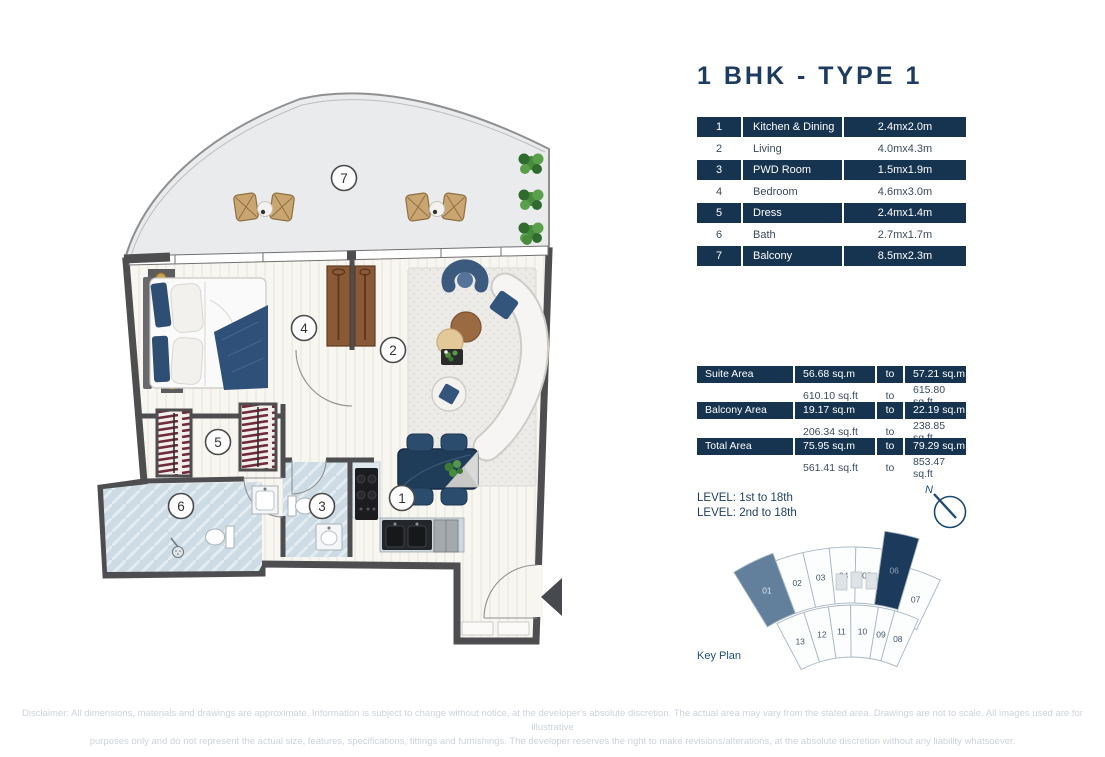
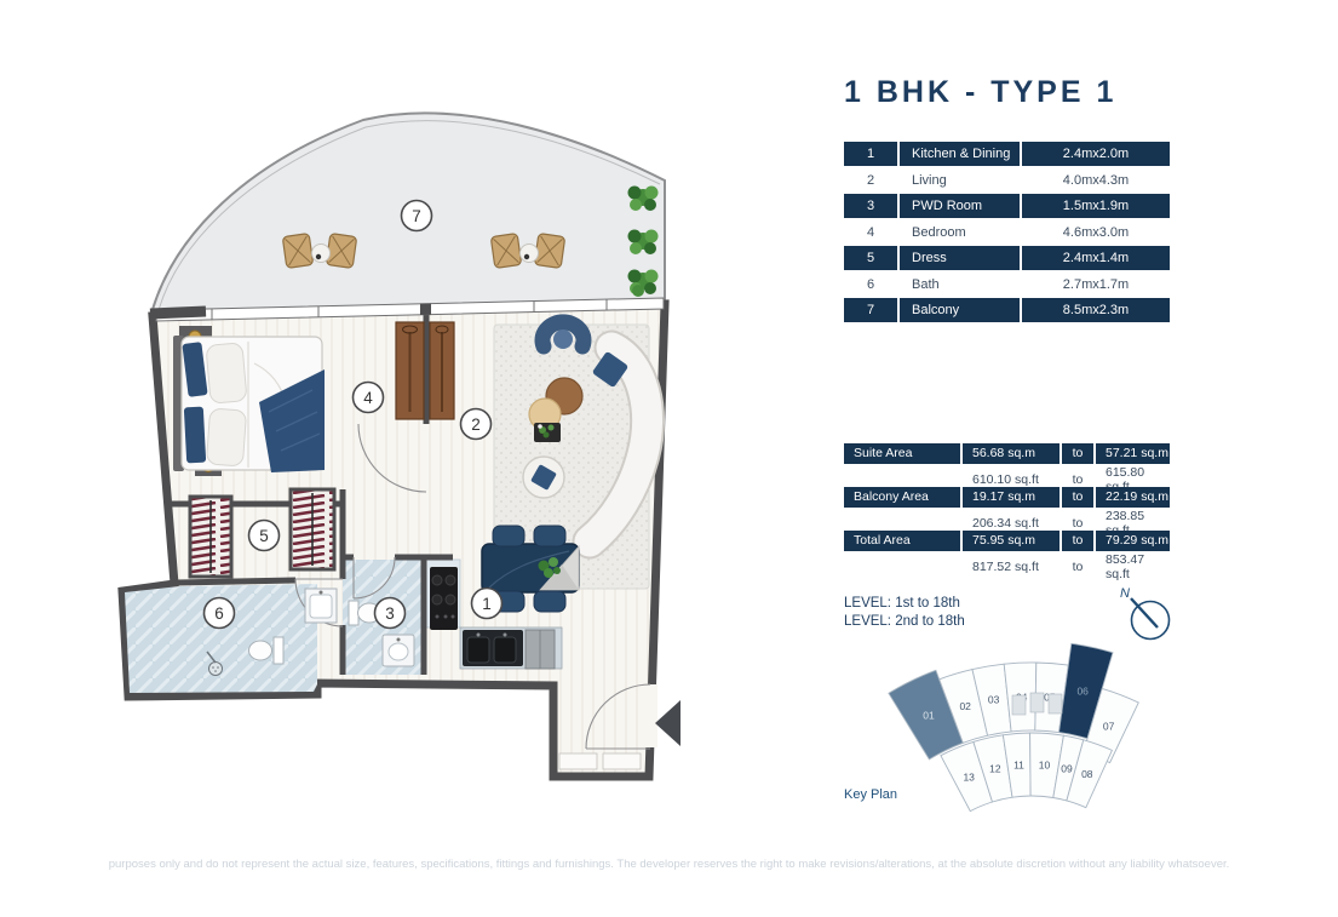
  1
  2
  3
  4
  5
  6
  7
  1 BHK - TYPE 1
  1
  Kitchen & Dining
  2.4mx2.0m
  2
  Living
  4.0mx4.3m
  3
  PWD Room
  1.5mx1.9m
  4
  Bedroom
  4.6mx3.0m
  5
  Dress
  2.4mx1.4m
  6
  Bath
  2.7mx1.7m
  7
  Balcony
  8.5mx2.3m
  Suite Area
  56.68 sq.m
  to
  57.21 sq.m
  610.10 sq.ft
  to
  Balcony Area
  19.17 sq.m
  to
  22.19 sq.m
  206.34 sq.ft
  to
  Total Area
  75.95 sq.m
  to
  79.29 sq.m
- 561.41 sq.ft
+ 817.52 sq.ft
  to
  853.47 sq.ft
  LEVEL: 1st to 18th
  LEVEL: 2nd to 18th
  N
  01
  02
  03
  06
  07
  13
  12
  11
  10
  09
  08
  Key Plan
- Disclaimer: All dimensions, materials and drawings are approximate. Information is subject to change without notice, at the developer's absolute discretion. The actual area may vary from the stated area. Drawings are not to scale. All images used are for illustrative
  purposes only and do not represent the actual size, features, specifications, fittings and furnishings. The developer reserves the right to make revisions/alterations, at the absolute discretion without any liability whatsoever.
